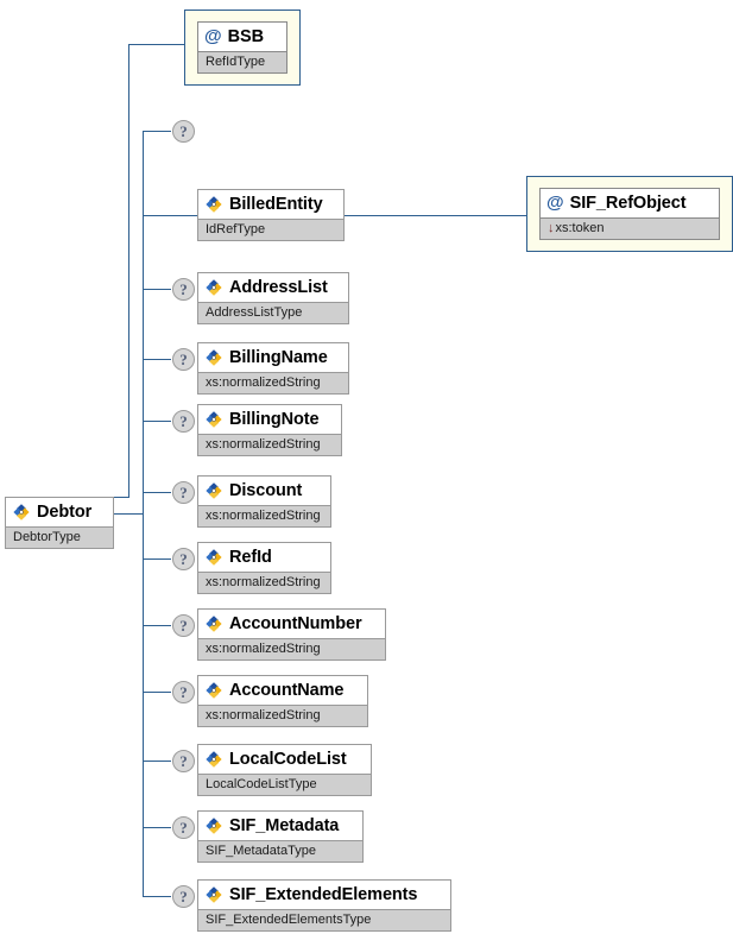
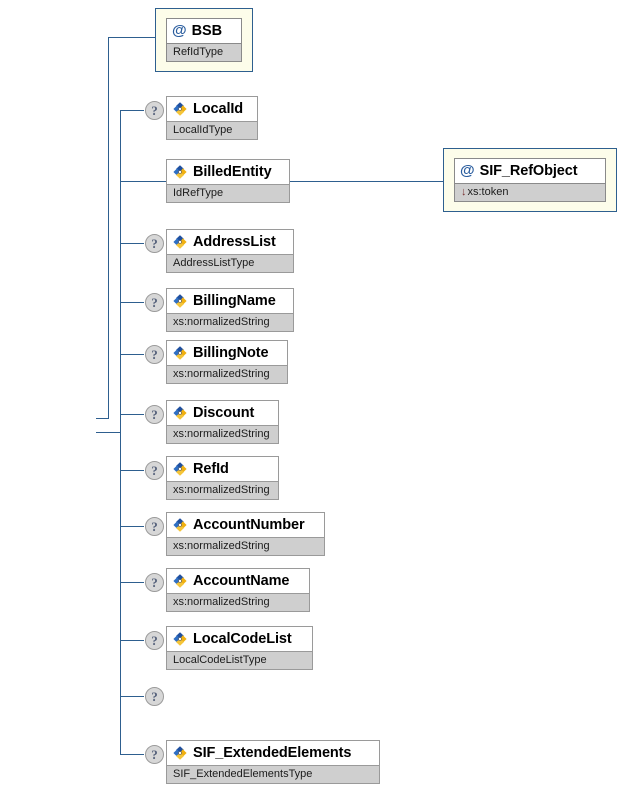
  @
  BSB
  RefIdType
+ LocalId
+ LocalIdType
  ?
  BilledEntity
  IdRefType
  AddressList
  AddressListType
  ?
  BillingName
  xs:normalizedString
  ?
  BillingNote
  xs:normalizedString
  ?
  Discount
  xs:normalizedString
  ?
  RefId
  xs:normalizedString
  ?
  AccountNumber
  xs:normalizedString
  ?
  AccountName
  xs:normalizedString
  ?
  LocalCodeList
  LocalCodeListType
  ?
- SIF_Metadata
- SIF_MetadataType
  ?
  SIF_ExtendedElements
  SIF_ExtendedElementsType
  ?
- Debtor
- DebtorType
  @
  SIF_RefObject
  ↓
  xs:token
